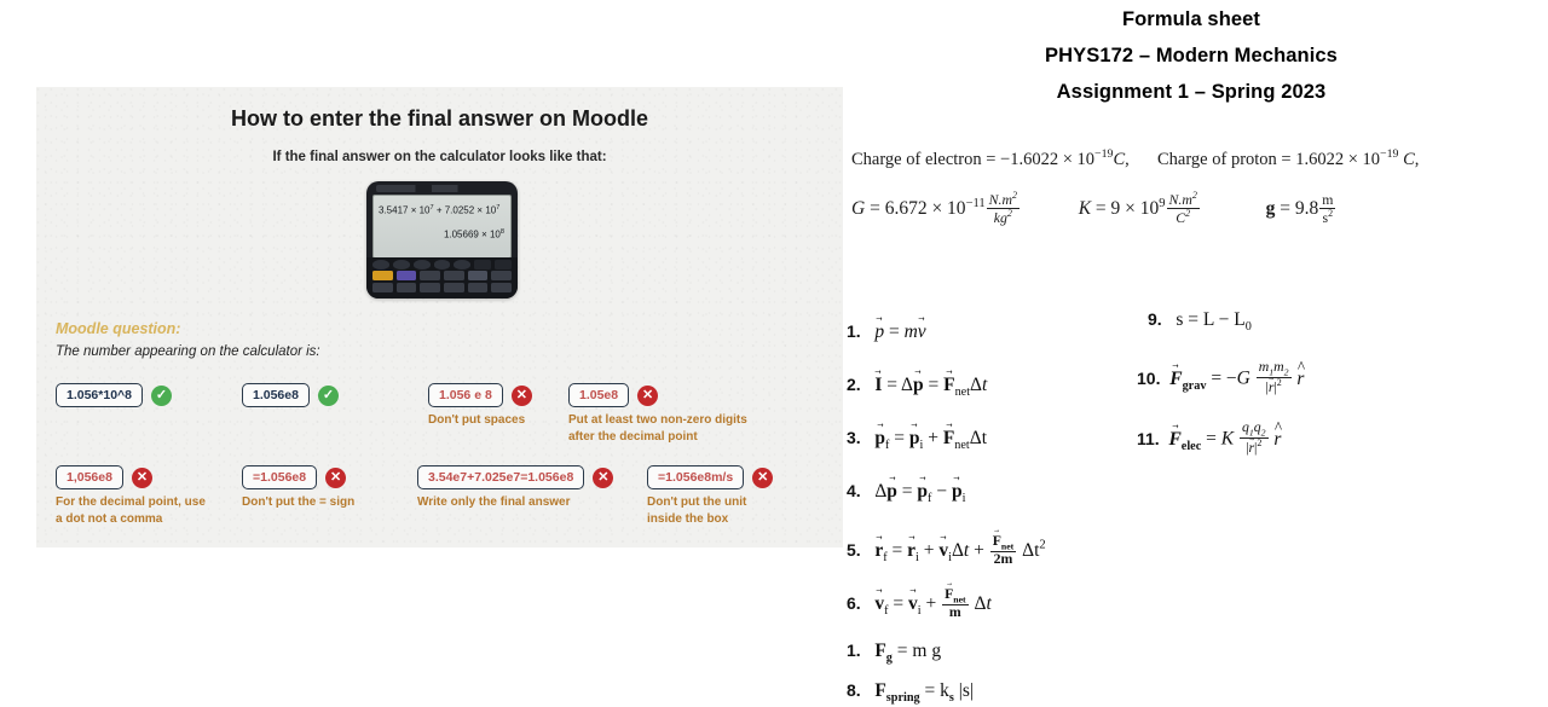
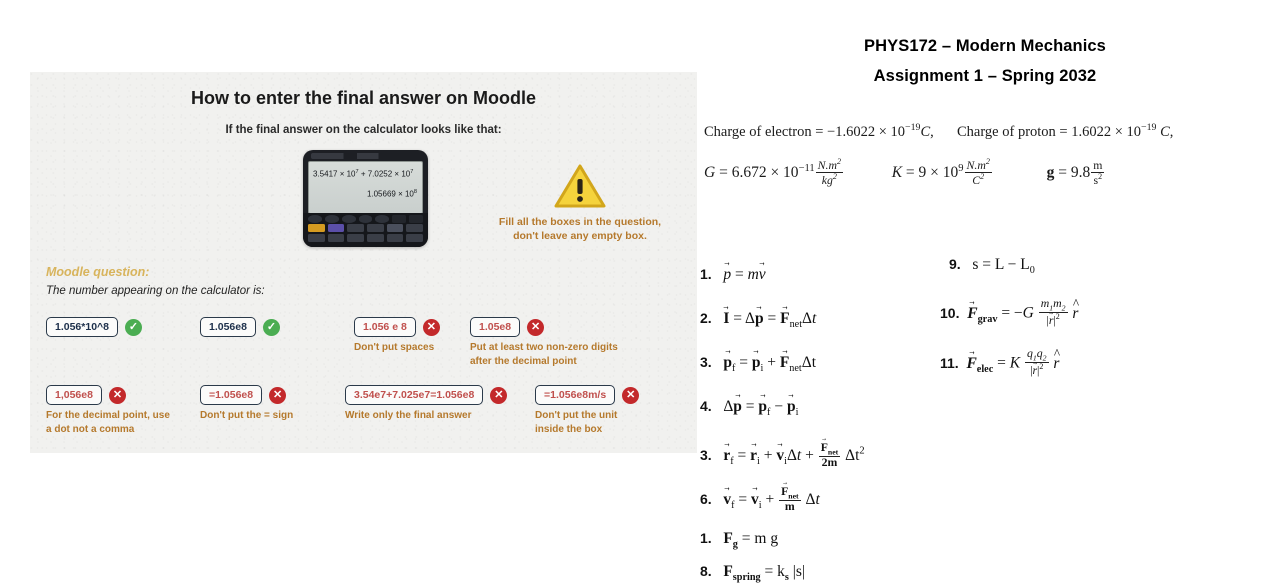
  How to enter the final answer on Moodle
  If the final answer on the calculator looks like that:
  3.5417 × 10 + 7.0252 × 10
  1.05669 × 10
+ Fill all the boxes in the question,
+ don't leave any empty box.
  Moodle question:
  The number appearing on the calculator is:
  1.056*10^8
  ✓
  1.056e8
  ✓
  1.056 e 8
  ✕
  Don't put spaces
  1.05e8
  ✕
  Put at least two non-zero digits after the decimal point
  1,056e8
  ✕
  For the decimal point, use a dot not a comma
  =1.056e8
  ✕
  Don't put the = sign
  3.54e7+7.025e7=1.056e8
  ✕
  Write only the final answer
  =1.056e8m/s
  ✕
  Don't put the unit inside the box
- Formula sheet
  PHYS172 – Modern Mechanics
- Assignment 1 – Spring 2023
+ Assignment 1 – Spring 2032
  Charge of electron = −1.6022 × 10−19C, Charge of proton = 1.6022 × 10−19 C,
  G = 6.672 × 10−11
  N.m2
  kg2
  K = 9 × 109
  N.m2
  C2
  g = 9.8
  m
  s2
  1. p = mv
  2. I = Δp = FnetΔt
  3. pf = pi + FnetΔt
  4. Δp = pf − pi
- 5. rf = ri + viΔt +
+ 3. rf = ri + viΔt +
  Fnet
  2m
  Δt2
  6. vf = vi +
  Fnet
  m
  Δt
  1. Fg = m g
  8. Fspring = ks |s|
  9. s = L − L0
  10. Fgrav = −G
  m1m2
  |r|2
  r
  11. Felec = K
  q1q2
  |r|2
  r
